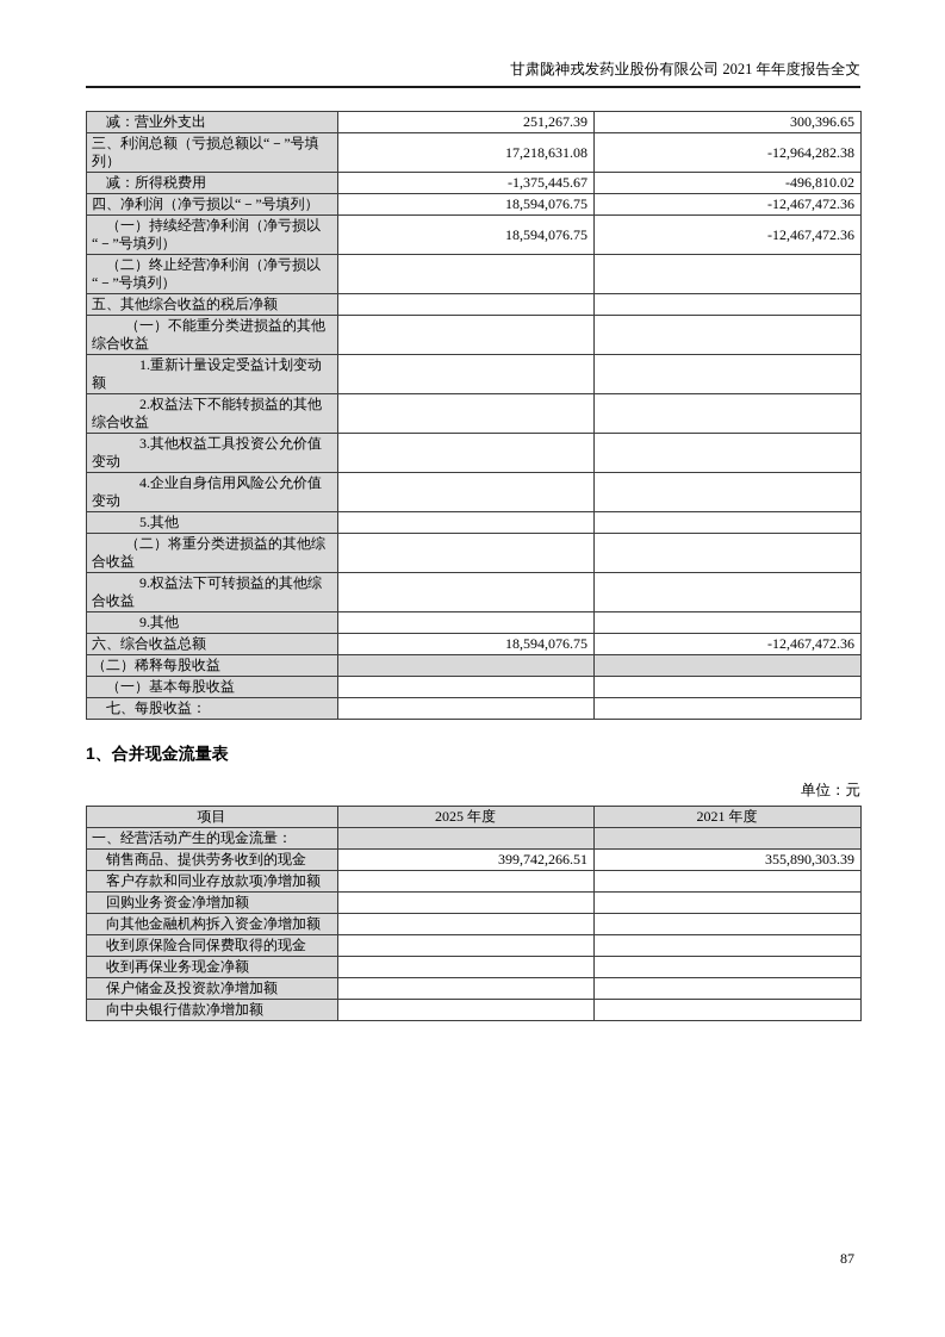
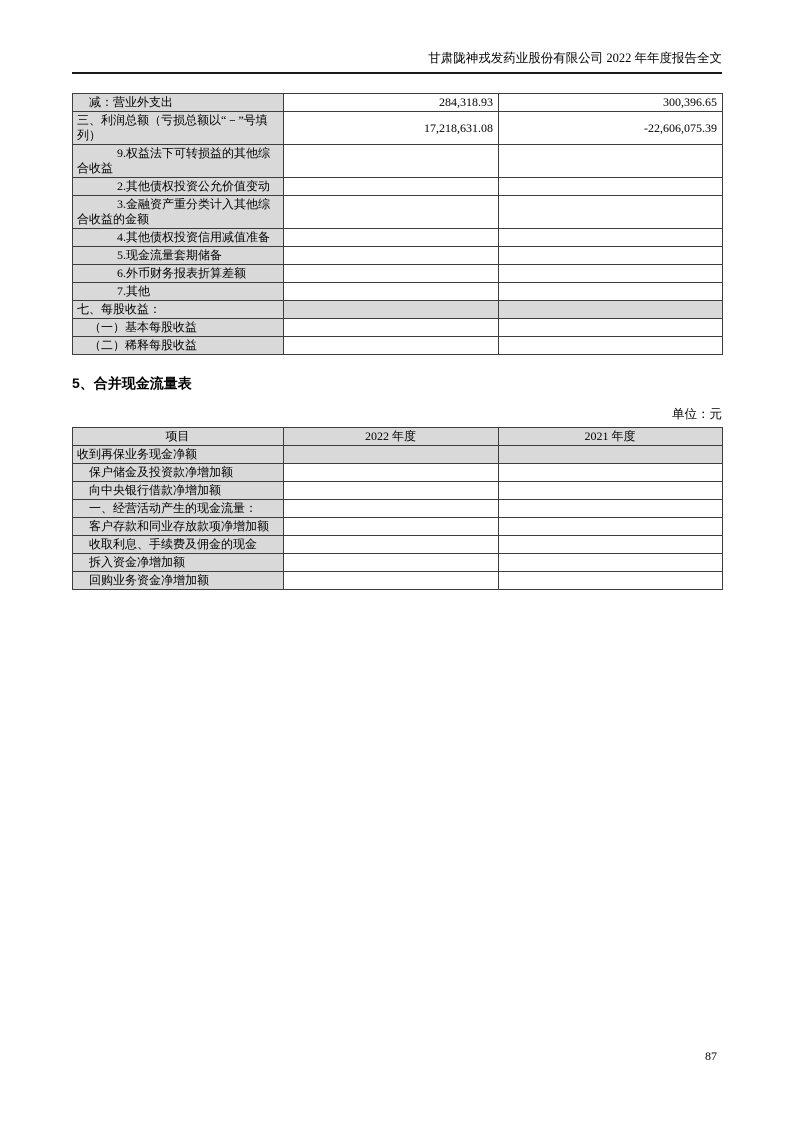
- 甘肃陇神戎发药业股份有限公司 2021 年年度报告全文
+ 甘肃陇神戎发药业股份有限公司 2022 年年度报告全文
- 减：营业外支出	251,267.39	300,396.65
+ 减：营业外支出	284,318.93	300,396.65
- 三、利润总额（亏损总额以“－”号填列）	17,218,631.08	-12,964,282.38
+ 三、利润总额（亏损总额以“－”号填列）	17,218,631.08	-22,606,075.39
- 减：所得税费用	-1,375,445.67	-496,810.02
- 四、净利润（净亏损以“－”号填列）	18,594,076.75	-12,467,472.36
- （一）持续经营净利润（净亏损以“－”号填列）	18,594,076.75	-12,467,472.36
- （二）终止经营净利润（净亏损以“－”号填列）
- 五、其他综合收益的税后净额
- （一）不能重分类进损益的其他综合收益
- 1.重新计量设定受益计划变动额
- 2.权益法下不能转损益的其他综合收益
- 3.其他权益工具投资公允价值变动
- 4.企业自身信用风险公允价值变动
- 5.其他
- （二）将重分类进损益的其他综合收益
  9.权益法下可转损益的其他综合收益
+ 2.其他债权投资公允价值变动
+ 3.金融资产重分类计入其他综合收益的金额
+ 4.其他债权投资信用减值准备
+ 5.现金流量套期储备
+ 6.外币财务报表折算差额
- 9.其他
+ 7.其他
- 六、综合收益总额	18,594,076.75	-12,467,472.36
- （二）稀释每股收益
+ 七、每股收益：
  （一）基本每股收益
- 七、每股收益：
+ （二）稀释每股收益
- 1、合并现金流量表
+ 5、合并现金流量表
  单位：元
- 项目	2025 年度	2021 年度
+ 项目	2022 年度	2021 年度
- 一、经营活动产生的现金流量：
+ 收到再保业务现金净额
- 销售商品、提供劳务收到的现金	399,742,266.51	355,890,303.39
- 客户存款和同业存放款项净增加额
+ 保户储金及投资款净增加额
- 回购业务资金净增加额
+ 向中央银行借款净增加额
- 向其他金融机构拆入资金净增加额
- 收到原保险合同保费取得的现金
- 收到再保业务现金净额
+ 一、经营活动产生的现金流量：
- 保户储金及投资款净增加额
+ 客户存款和同业存放款项净增加额
+ 收取利息、手续费及佣金的现金
+ 拆入资金净增加额
- 向中央银行借款净增加额
+ 回购业务资金净增加额
  87
